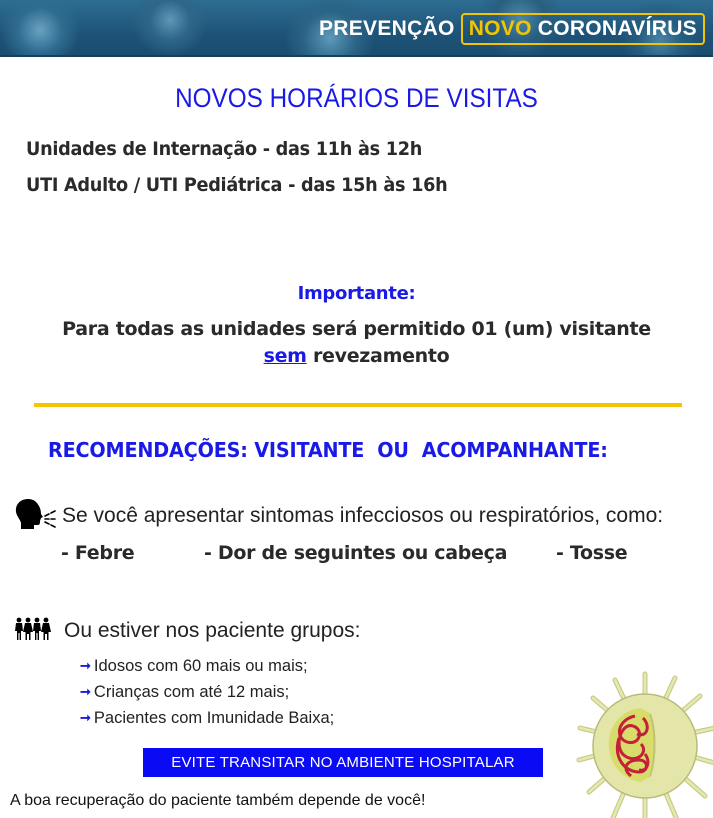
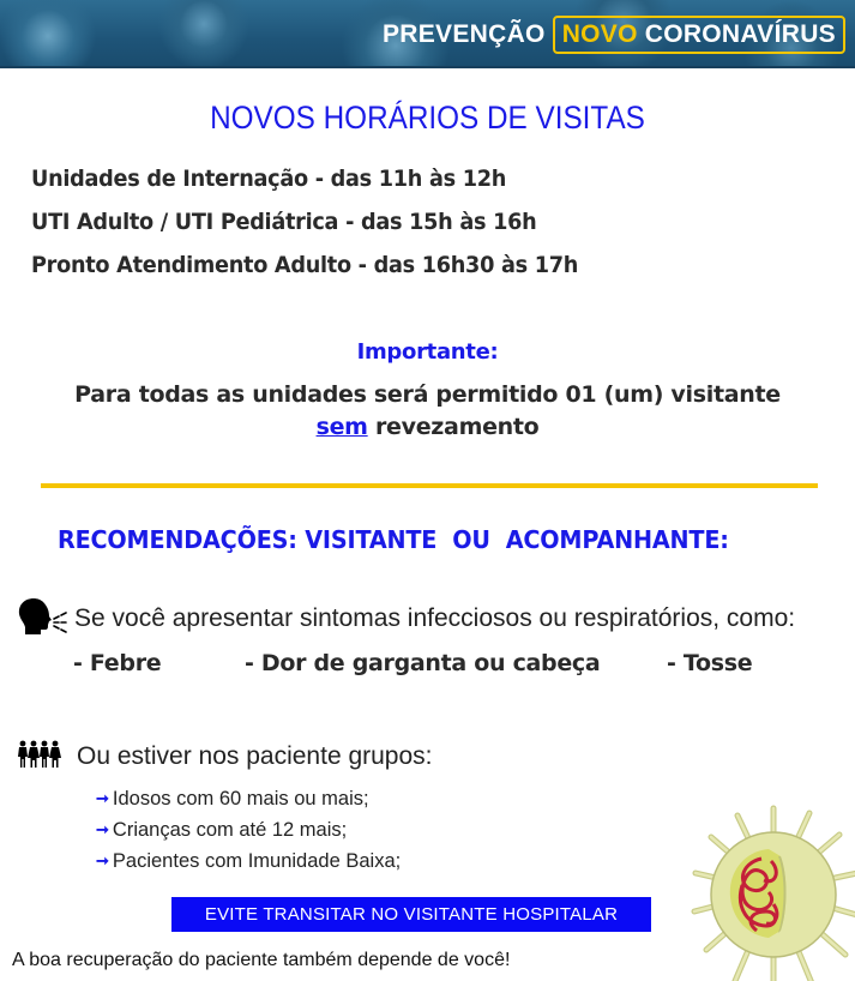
  PREVENÇÃO
  NOVO
  CORONAVÍRUS
  NOVOS HORÁRIOS DE VISITAS
  Unidades de Internação - das 11h às 12h
  UTI Adulto / UTI Pediátrica - das 15h às 16h
+ Pronto Atendimento Adulto - das 16h30 às 17h
  Importante:
  Para todas as unidades será permitido 01 (um) visitante
  sem revezamento
  RECOMENDAÇÕES: VISITANTE OU ACOMPANHANTE:
  Se você apresentar sintomas infecciosos ou respiratórios, como:
  - Febre
- - Dor de seguintes ou cabeça
+ - Dor de garganta ou cabeça
  - Tosse
  Ou estiver nos paciente grupos:
  ➞
  Idosos com 60 mais ou mais;
  ➞
  Crianças com até 12 mais;
  ➞
  Pacientes com Imunidade Baixa;
- EVITE TRANSITAR NO AMBIENTE HOSPITALAR
+ EVITE TRANSITAR NO VISITANTE HOSPITALAR
  A boa recuperação do paciente também depende de você!
